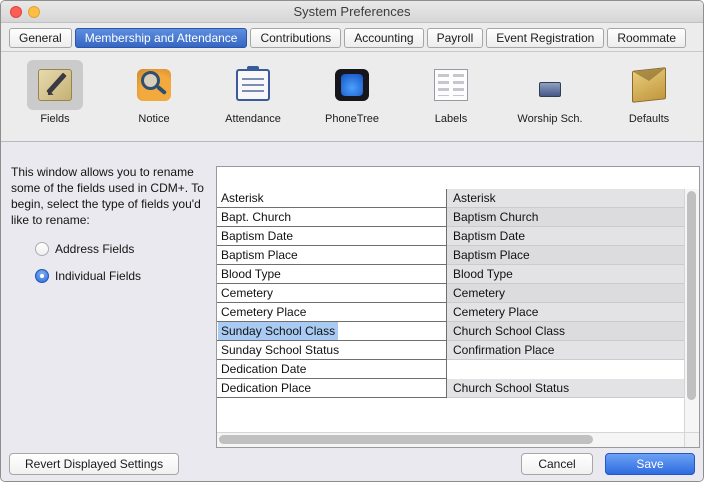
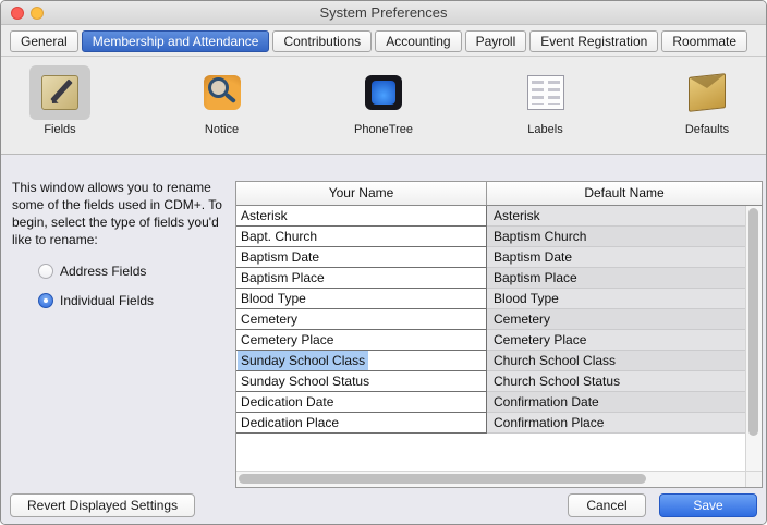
  System Preferences
  General
  Membership and Attendance
  Contributions
  Accounting
  Payroll
  Event Registration
  Roommate
  Fields
  Notice
- Attendance
  PhoneTree
  Labels
- Worship Sch.
  Defaults
  This window allows you to rename some of the fields used in CDM+. To begin, select the type of fields you'd like to rename:
  Address Fields
  Individual Fields
+ Your Name
+ Default Name
  Asterisk
  Asterisk
  Bapt. Church
  Baptism Church
  Baptism Date
  Baptism Date
  Baptism Place
  Baptism Place
  Blood Type
  Blood Type
  Cemetery
  Cemetery
  Cemetery Place
  Cemetery Place
  Sunday School Class
  Church School Class
  Sunday School Status
- Confirmation Place
+ Church School Status
  Dedication Date
+ Confirmation Date
  Dedication Place
- Church School Status
+ Confirmation Place
  Revert Displayed Settings
  Cancel
  Save
